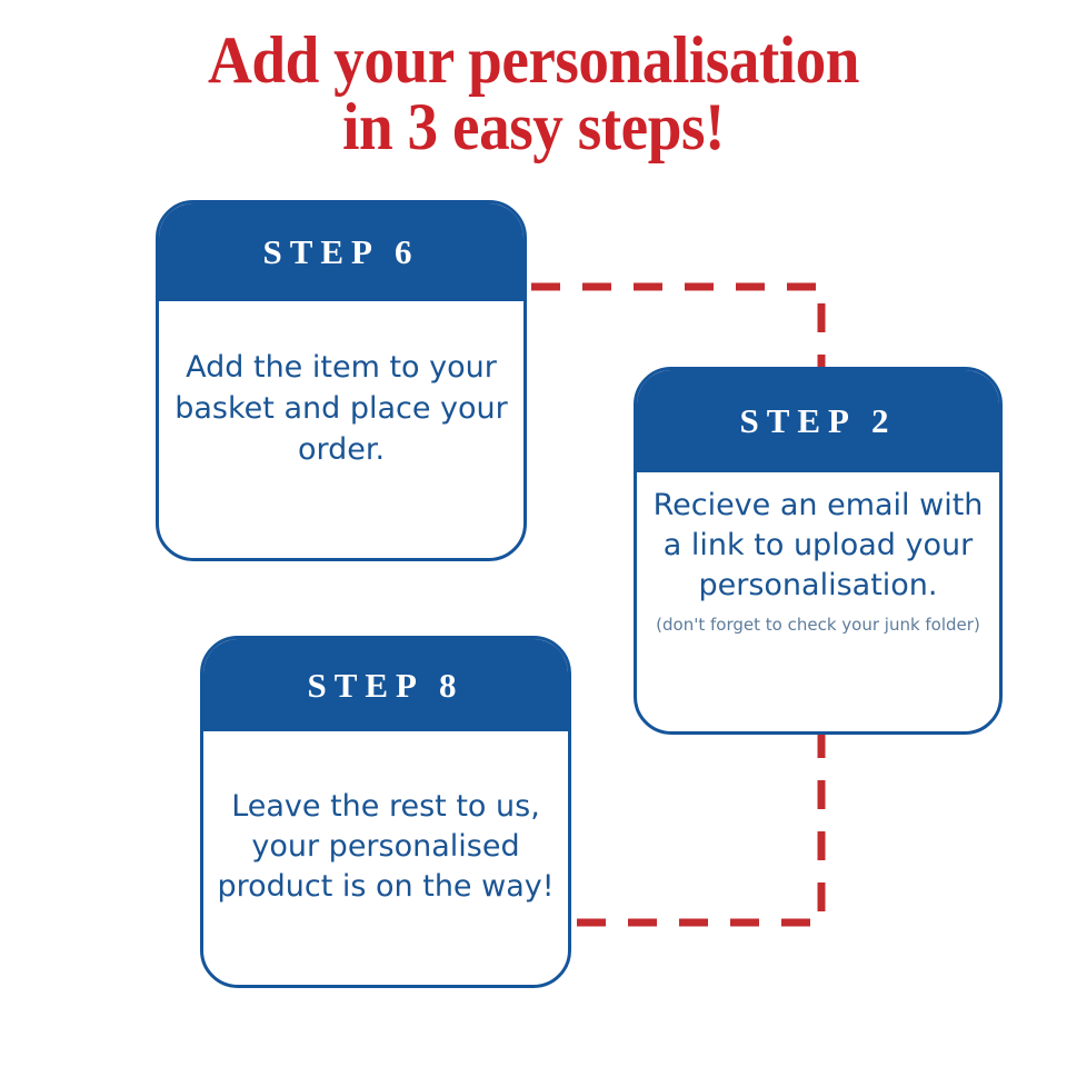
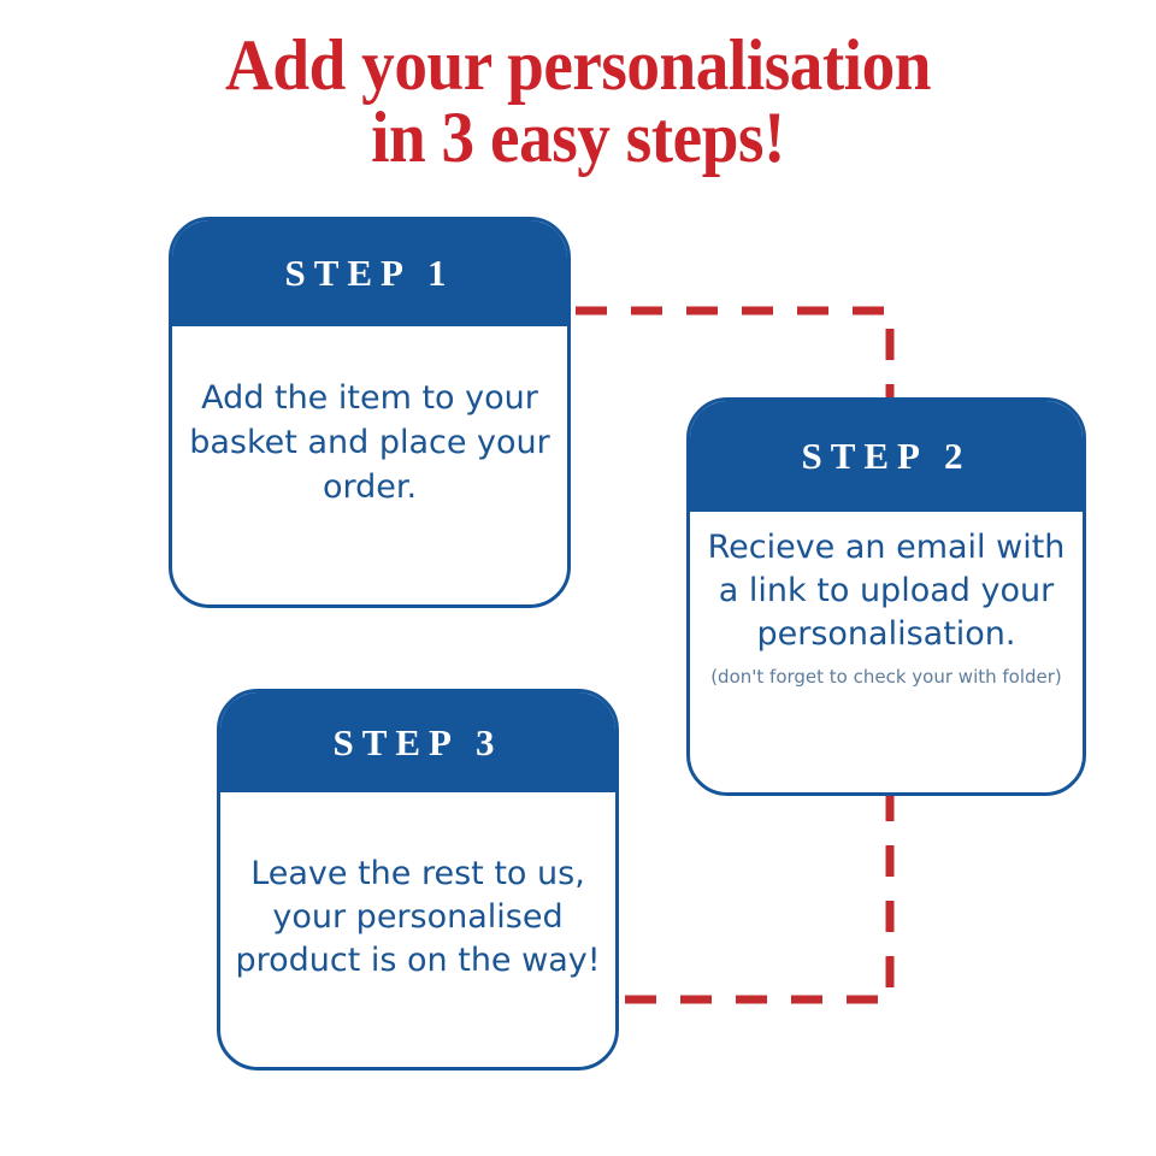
  Add your personalisation
  in 3 easy steps!
- STEP 6
+ STEP 1
  Add the item to your basket and place your order.
  STEP 2
  Recieve an email with a link to upload your personalisation.
- (don't forget to check your junk folder)
+ (don't forget to check your with folder)
- STEP 8
+ STEP 3
  Leave the rest to us, your personalised product is on the way!
